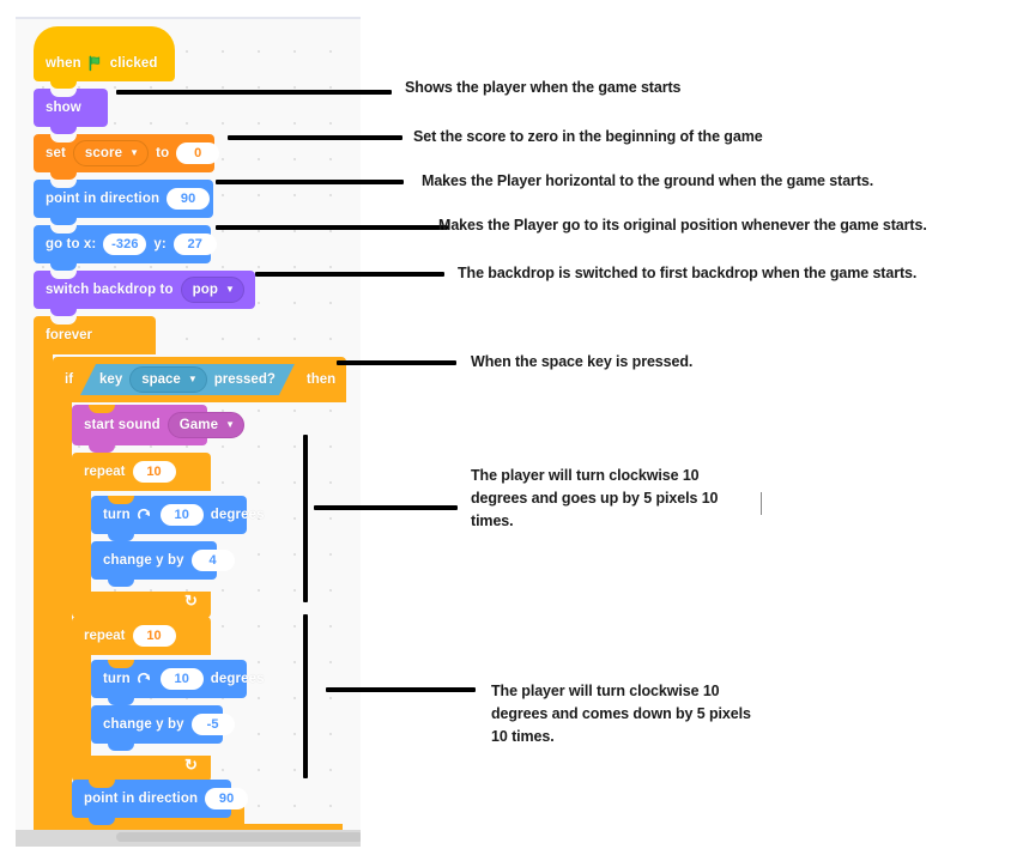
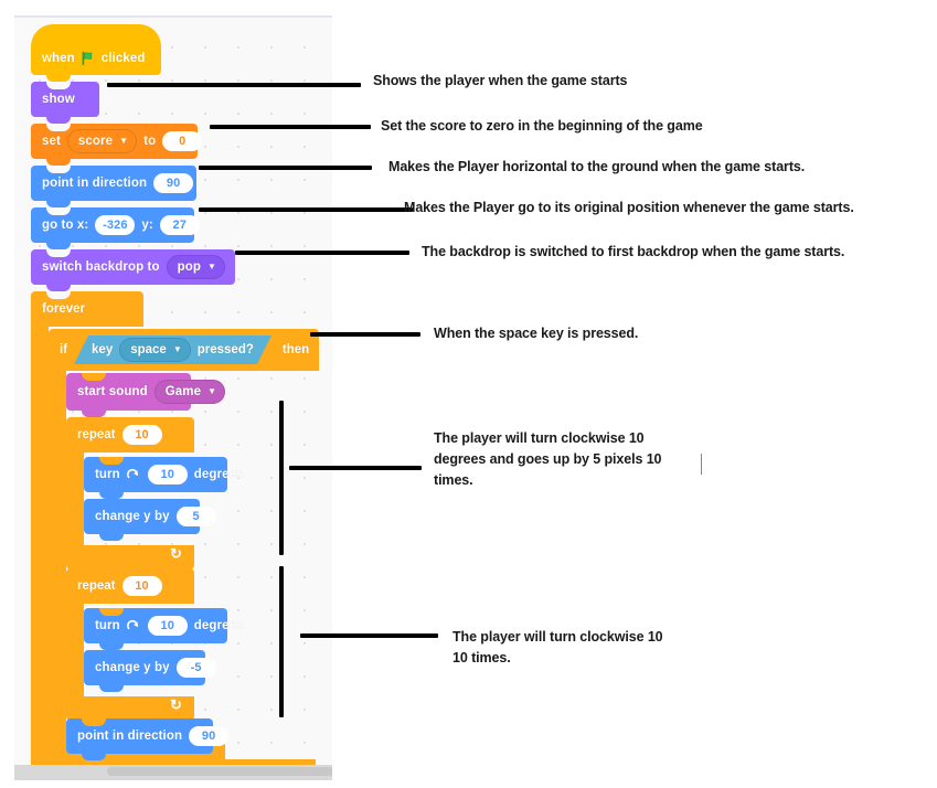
  when
  clicked
  show
  set
  score
  ▼
  to
  0
  point in direction
  90
  go to x:
  -326
  y:
  27
  switch backdrop to
  pop
  ▼
  forever
  if
  key
  space
  ▼
  pressed?
  then
  start sound
  Game
  ▼
  repeat
  10
  ↻
  turn
  10
  degrees
  change y by
- 4
+ 5
  repeat
  10
  ↻
  turn
  10
  degrees
  change y by
  -5
  point in direction
  90
  Shows the player when the game starts
  Set the score to zero in the beginning of the game
  Makes the Player horizontal to the ground when the game starts.
  Makes the Player go to its original position whenever the game starts.
  The backdrop is switched to first backdrop when the game starts.
  When the space key is pressed.
  The player will turn clockwise 10
  degrees and goes up by 5 pixels 10
  times.
  The player will turn clockwise 10
- degrees and comes down by 5 pixels
  10 times.
